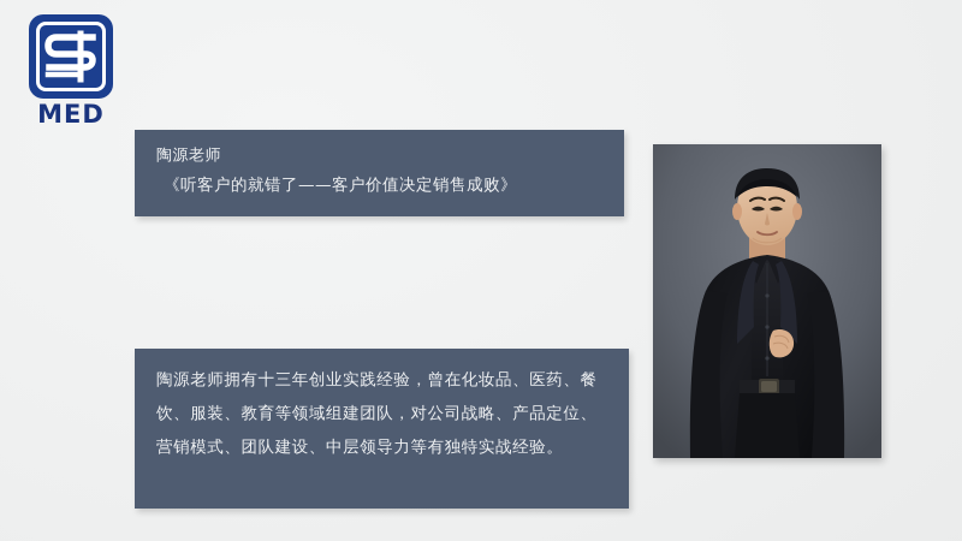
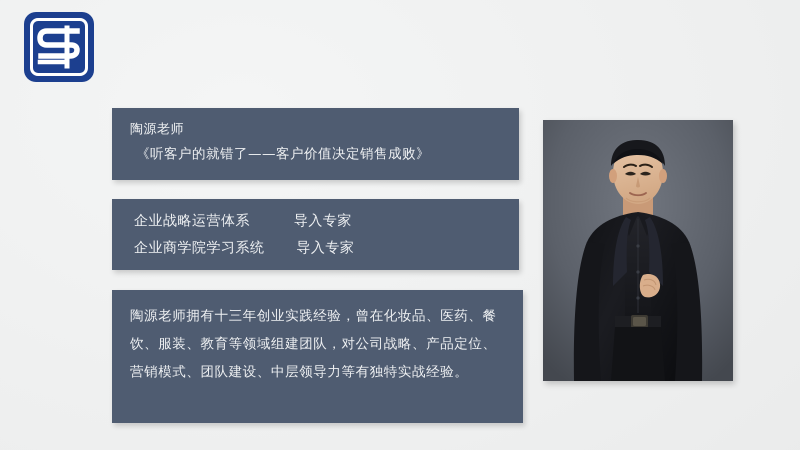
- MED
  陶源老师
  《听客户的就错了——客户价值决定销售成败》
+ 企业战略运营体系 导入专家
+ 企业商学院学习系统 导入专家
  陶源老师拥有十三年创业实践经验，曾在化妆品、医药、餐饮、服装、教育等领域组建团队，对公司战略、产品定位、营销模式、团队建设、中层领导力等有独特实战经验。
